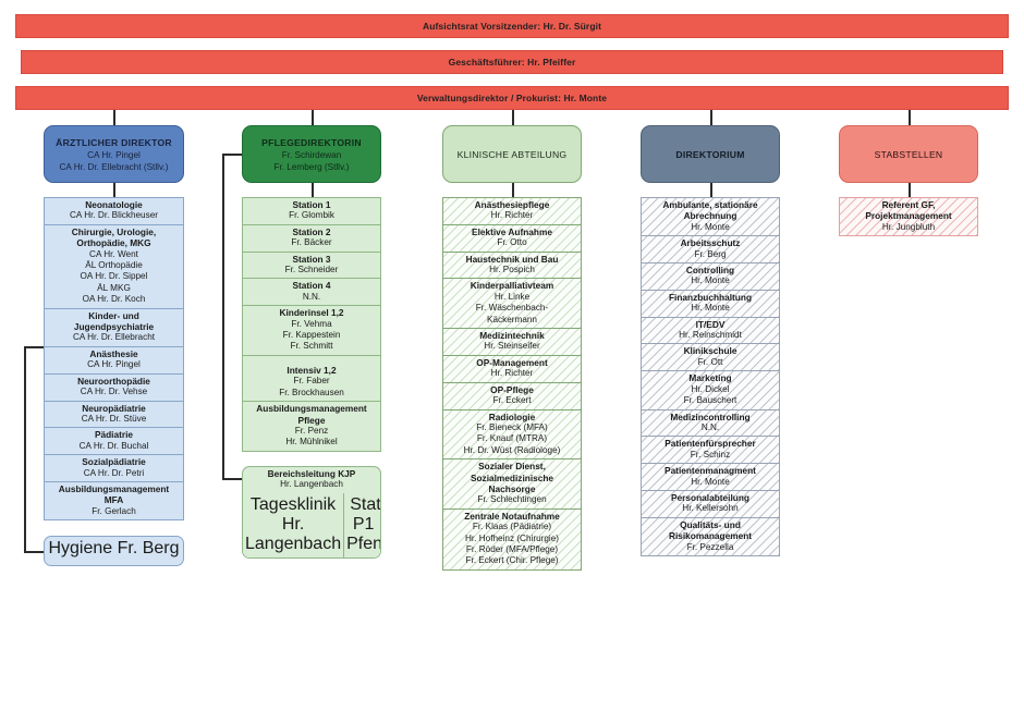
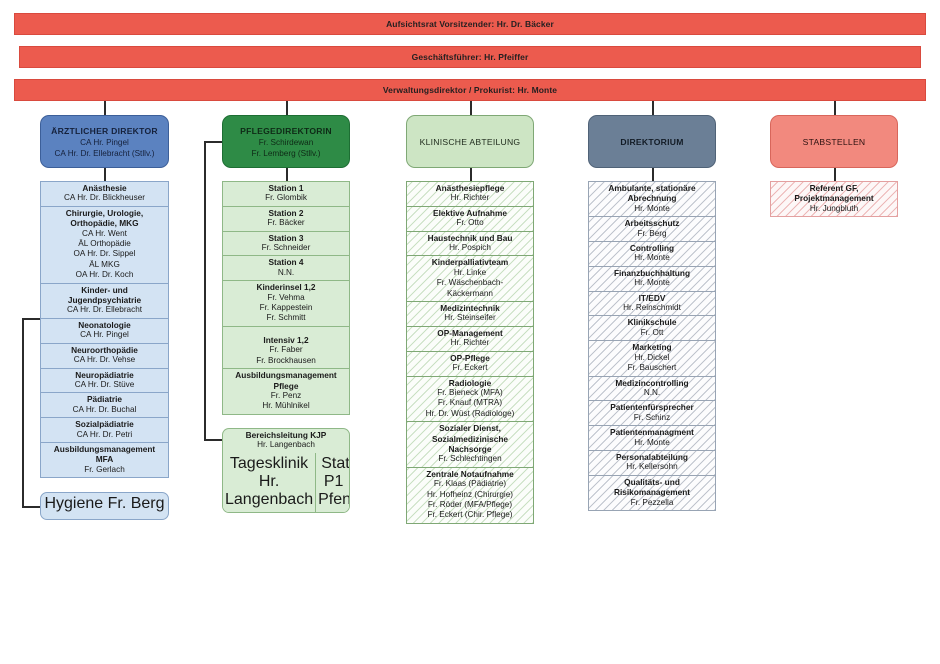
- Aufsichtsrat Vorsitzender: Hr. Dr. Sürgit
+ Aufsichtsrat Vorsitzender: Hr. Dr. Bäcker
  Geschäftsführer: Hr. Pfeiffer
  Verwaltungsdirektor / Prokurist: Hr. Monte
  ÄRZTLICHER DIREKTOR
  CA Hr. Pingel
  CA Hr. Dr. Ellebracht (Stllv.)
- Neonatologie
+ Anästhesie
  CA Hr. Dr. Blickheuser
  Chirurgie, Urologie,
  Orthopädie, MKG
  CA Hr. Went
  ÄL Orthopädie
  OA Hr. Dr. Sippel
  ÄL MKG
  OA Hr. Dr. Koch
  Kinder- und
  Jugendpsychiatrie
  CA Hr. Dr. Ellebracht
- Anästhesie
+ Neonatologie
  CA Hr. Pingel
  Neuroorthopädie
  CA Hr. Dr. Vehse
  Neuropädiatrie
  CA Hr. Dr. Stüve
  Pädiatrie
  CA Hr. Dr. Buchal
  Sozialpädiatrie
  CA Hr. Dr. Petri
  Ausbildungsmanagement
  MFA
  Fr. Gerlach
  Hygiene Fr. Berg
  PFLEGEDIREKTORIN
  Fr. Schirdewan
  Fr. Lemberg (Stllv.)
  Station 1
  Fr. Glombik
  Station 2
  Fr. Bäcker
  Station 3
  Fr. Schneider
  Station 4
  N.N.
  Kinderinsel 1,2
  Fr. Vehma
  Fr. Kappestein
  Fr. Schmitt
  Intensiv 1,2
  Fr. Faber
  Fr. Brockhausen
  Ausbildungsmanagement
  Pflege
  Fr. Penz
  Hr. Mühlnikel
  Bereichsleitung KJP
  Hr. Langenbach
  Tagesklinik Hr. Langenbach
  KLINISCHE ABTEILUNG
  Anästhesiepflege
  Hr. Richter
  Elektive Aufnahme
  Fr. Otto
  Haustechnik und Bau
  Hr. Pospich
  Kinderpalliativteam
  Hr. Linke
  Fr. Wäschenbach-
  Käckermann
  Medizintechnik
  Hr. Steinseifer
  OP-Management
  Hr. Richter
  OP-Pflege
  Fr. Eckert
  Radiologie
  Fr. Bieneck (MFA)
  Fr. Knauf (MTRA)
  Hr. Dr. Wüst (Radiologe)
  Sozialer Dienst,
  Sozialmedizinische
  Nachsorge
  Fr. Schlechtingen
  Zentrale Notaufnahme
  Fr. Klaas (Pädiatrie)
  Hr. Hofheinz (Chirurgie)
  Fr. Röder (MFA/Pflege)
  Fr. Eckert (Chir. Pflege)
  DIREKTORIUM
  Ambulante, stationäre
  Abrechnung
  Hr. Monte
  Arbeitsschutz
  Fr. Berg
  Controlling
  Hr. Monte
  Finanzbuchhaltung
  Hr. Monte
  IT/EDV
  Hr. Reinschmidt
  Klinikschule
  Fr. Ott
  Marketing
  Hr. Dickel
  Fr. Bauschert
  Medizincontrolling
  N.N.
  Patientenfürsprecher
  Fr. Schinz
  Patientenmanagment
  Hr. Monte
  Personalabteilung
  Hr. Kellersohn
  Qualitäts- und
  Risikomanagement
  Fr. Pezzella
  STABSTELLEN
  Referent GF,
  Projektmanagement
  Hr. Jungbluth
